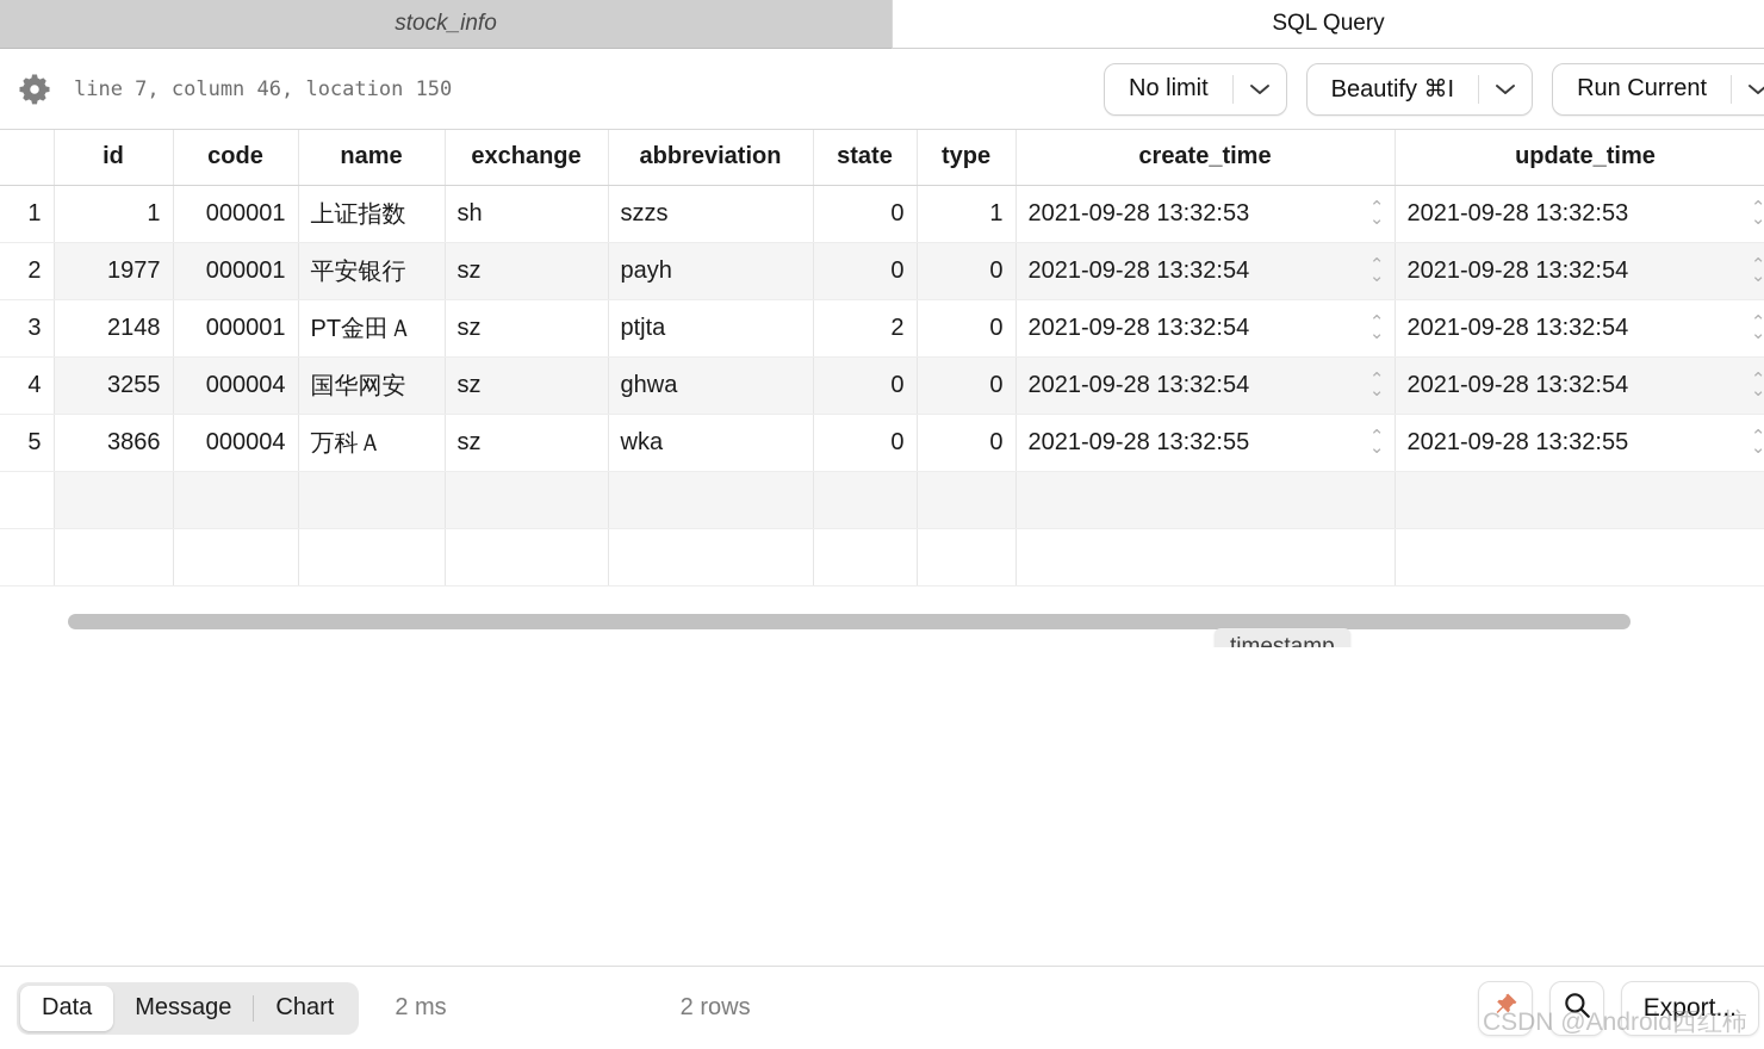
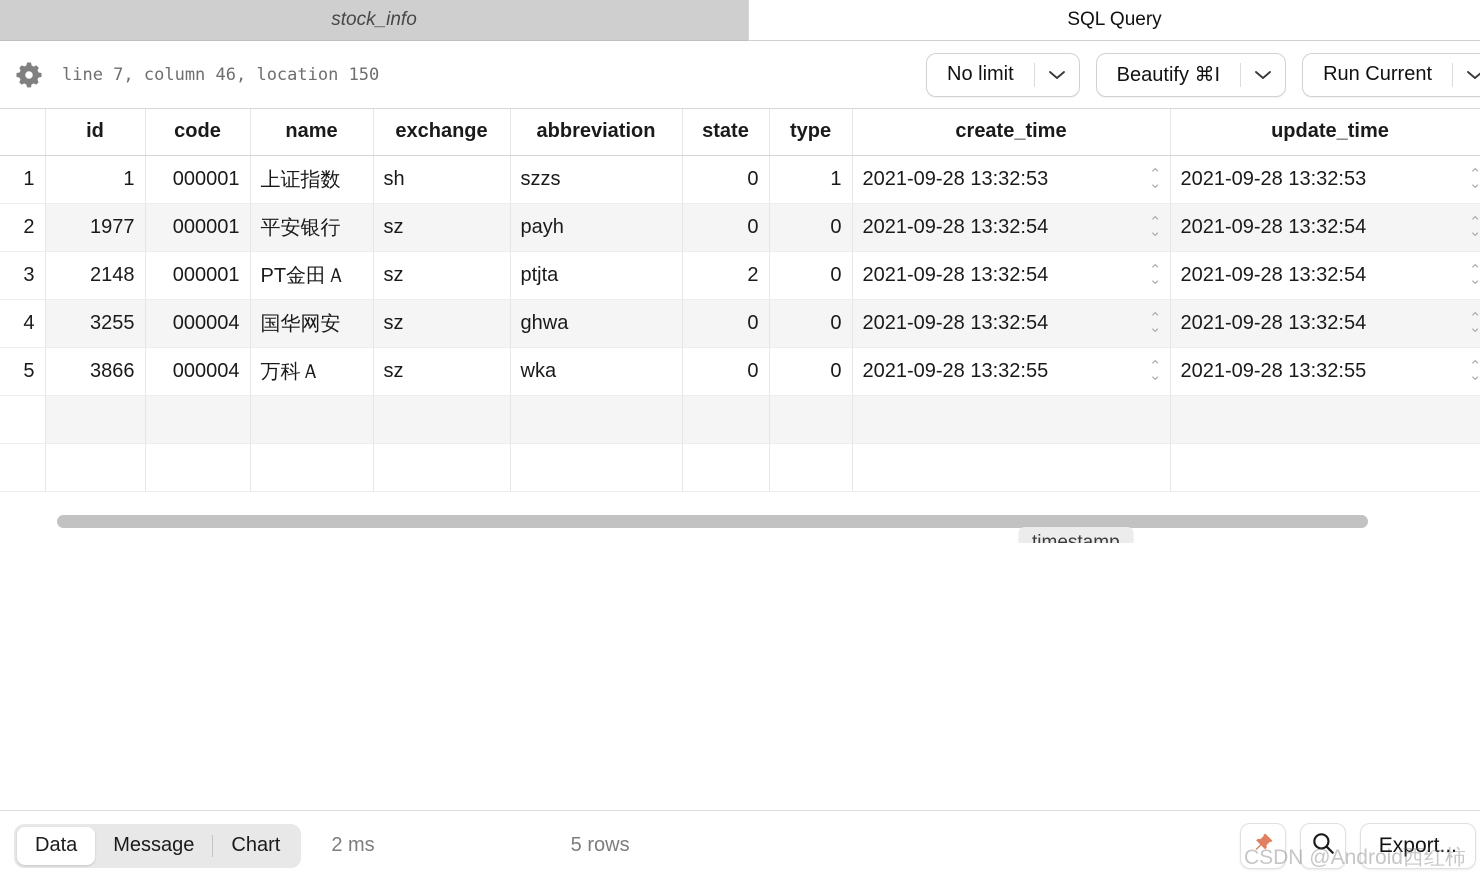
  stock_info
  SQL Query
  line 7, column 46, location 150
  No limit
  Beautify ⌘I
  Run Current
  	id	code	name	exchange	abbreviation	state	type	create_time	update_time
  1	1	000001	上证指数	sh	szzs	0	1	2021-09-28 13:32:53 ⌃⌄	2021-09-28 13:32:53 ⌃⌄
  2	1977	000001	平安银行	sz	payh	0	0	2021-09-28 13:32:54 ⌃⌄	2021-09-28 13:32:54 ⌃⌄
  3	2148	000001	PT金田Ａ	sz	ptjta	2	0	2021-09-28 13:32:54 ⌃⌄	2021-09-28 13:32:54 ⌃⌄
  4	3255	000004	国华网安	sz	ghwa	0	0	2021-09-28 13:32:54 ⌃⌄	2021-09-28 13:32:54 ⌃⌄
  5	3866	000004	万科Ａ	sz	wka	0	0	2021-09-28 13:32:55 ⌃⌄	2021-09-28 13:32:55 ⌃⌄
  timestamp
  Data
  Message
  Chart
  2 ms
- 2 rows
+ 5 rows
  Export...
  CSDN @Android西红柿
